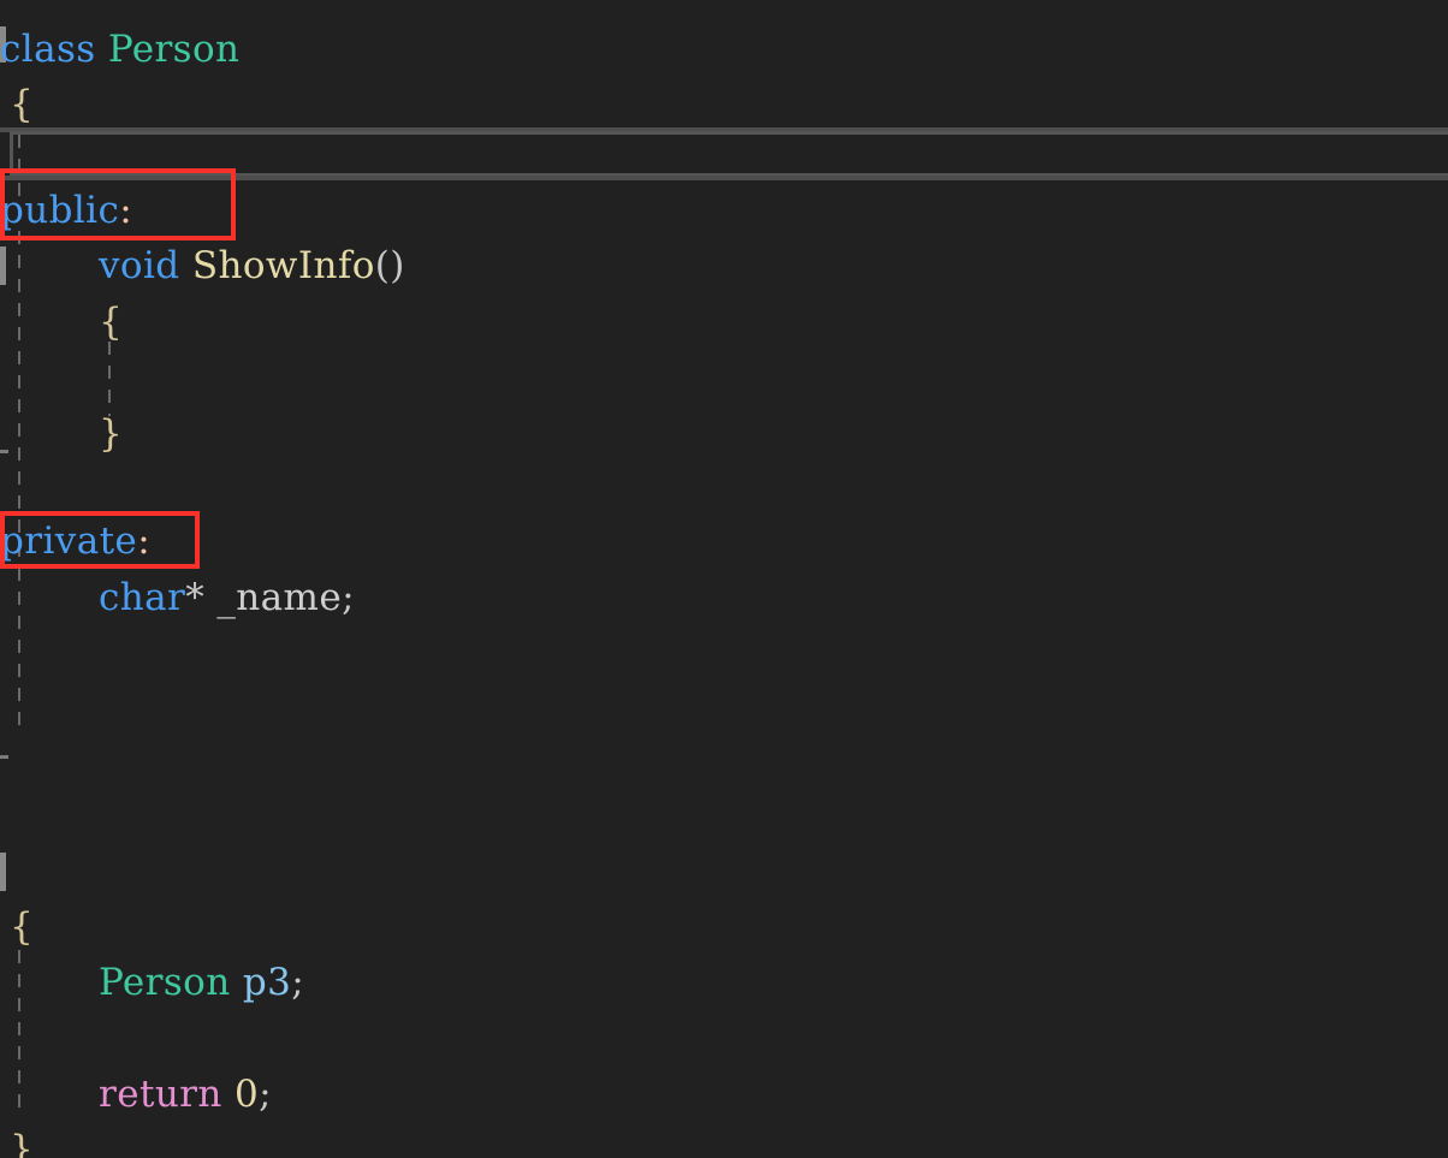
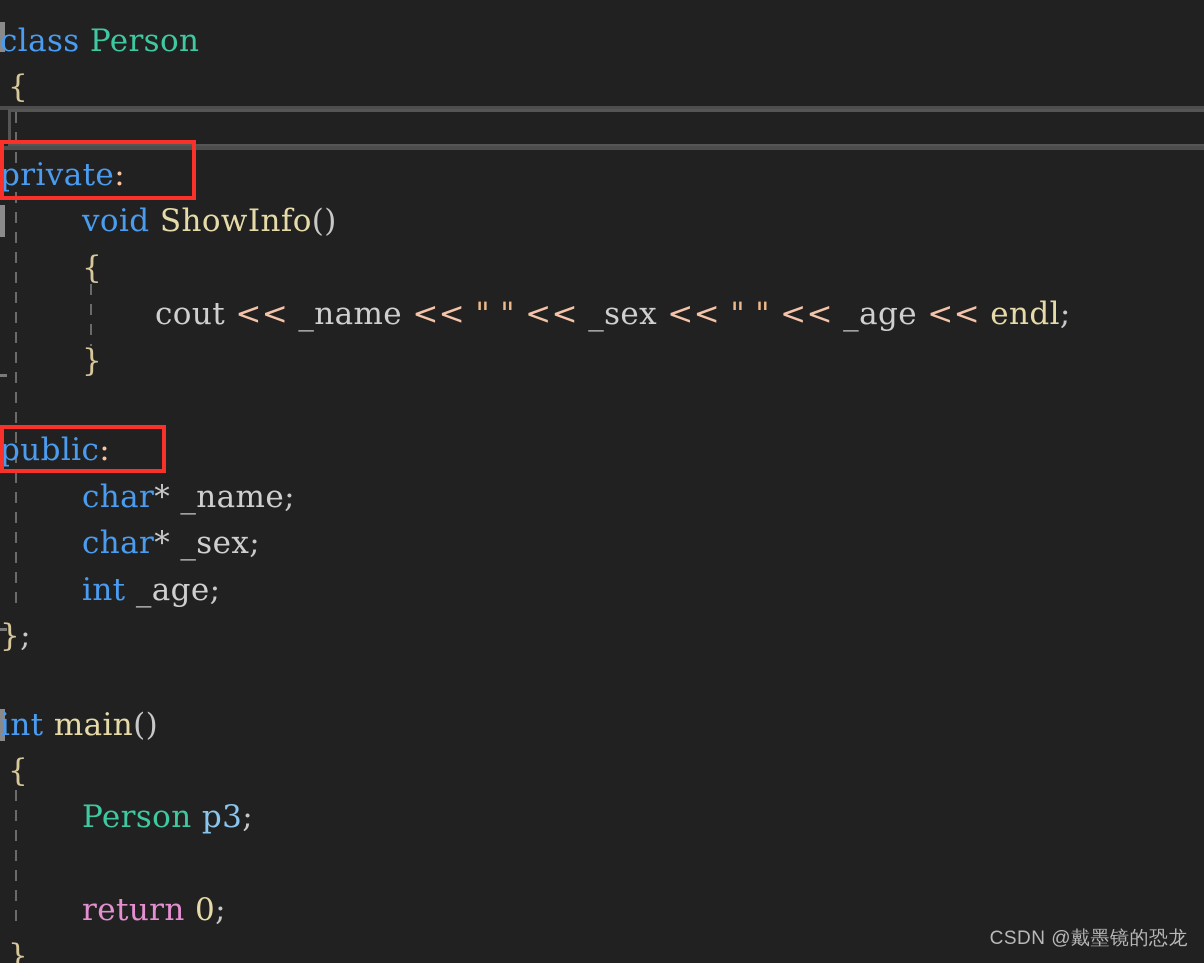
  class Person
  {
- public:
+ private:
  void ShowInfo()
  {
+ cout << _name << " " << _sex << " " << _age << endl;
  }
- private:
+ public:
  char* _name;
+ char* _sex;
+ int _age;
+ };
+ int main()
  {
  Person p3;
  return 0;
  }
+ CSDN @戴墨镜的恐龙
